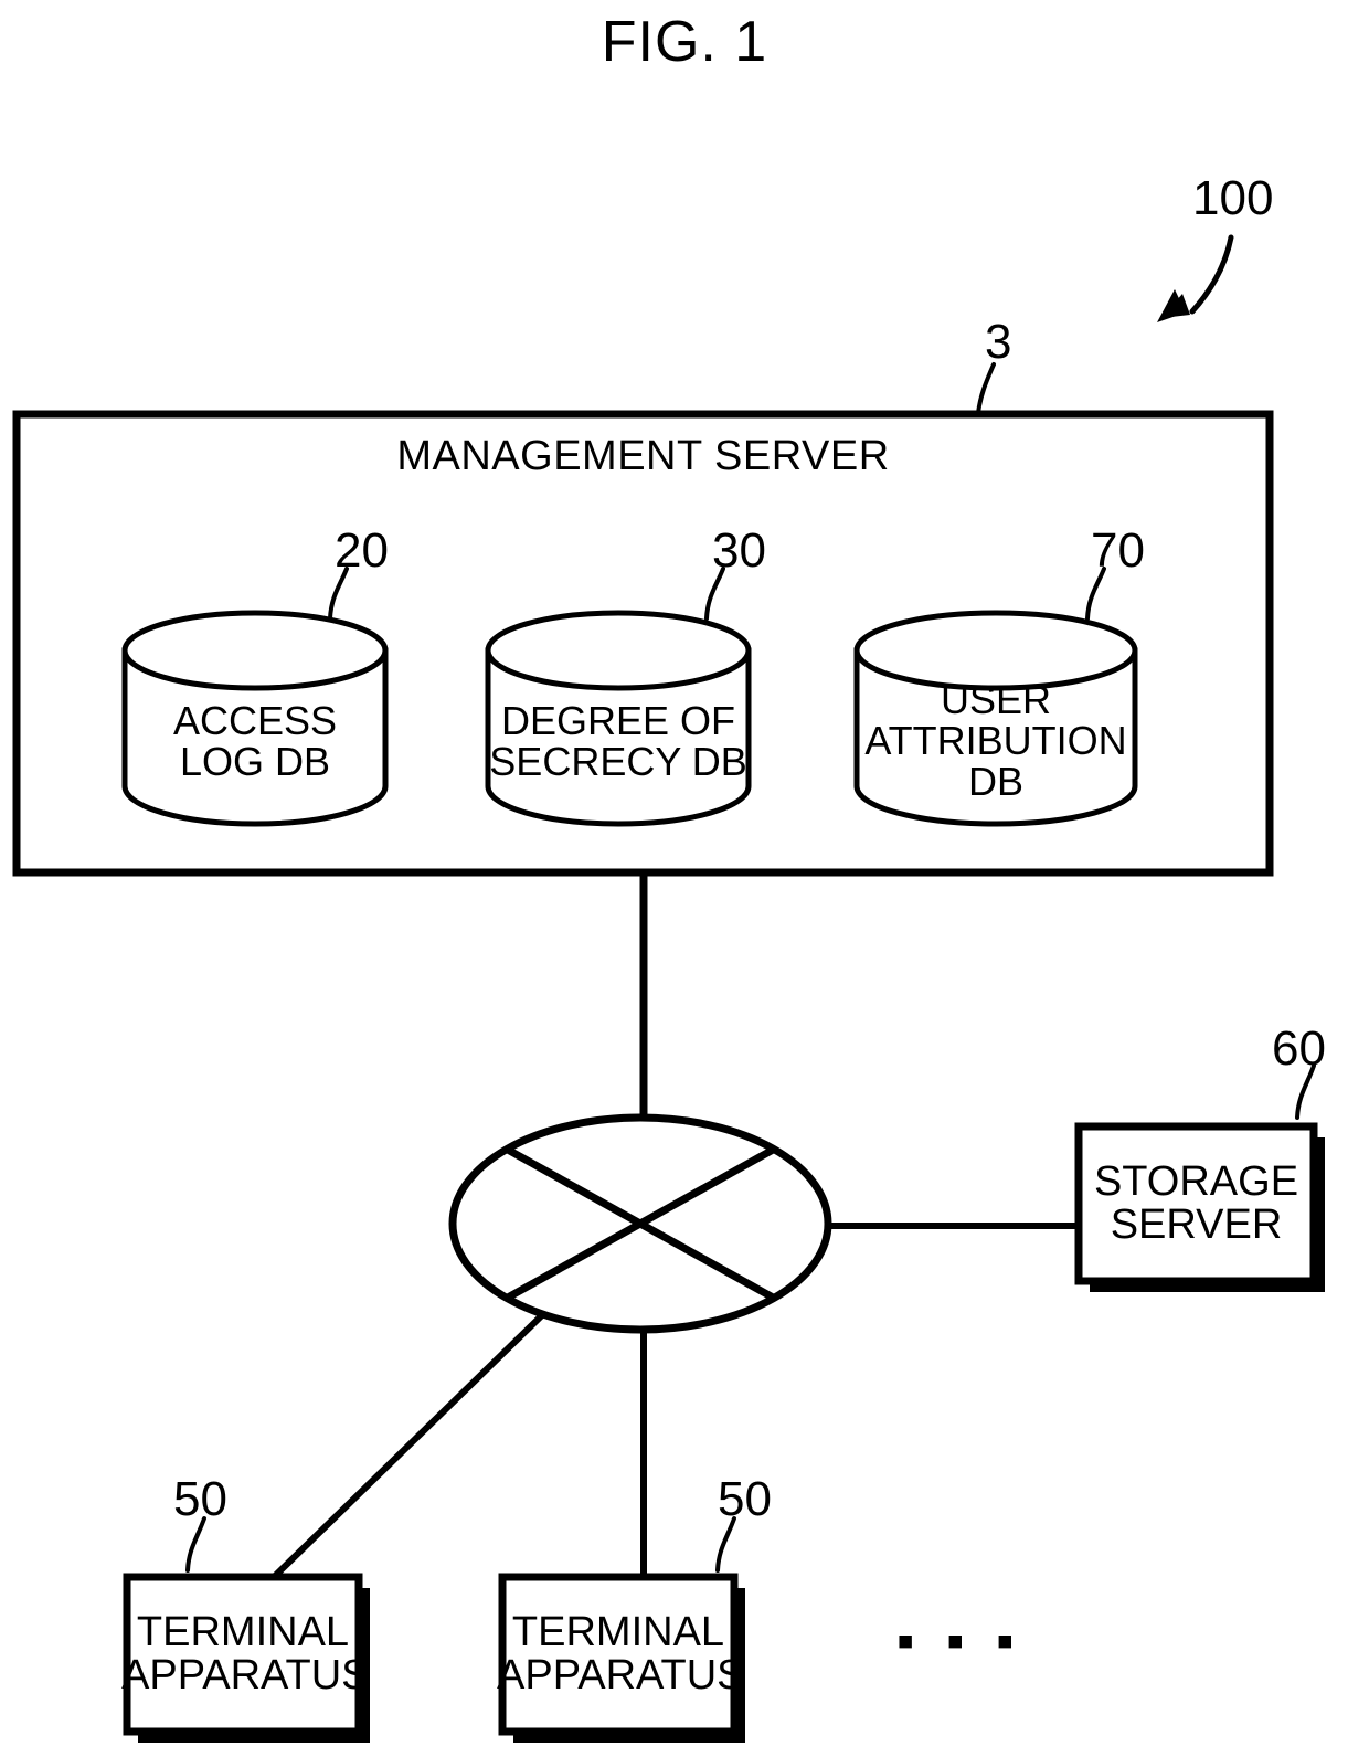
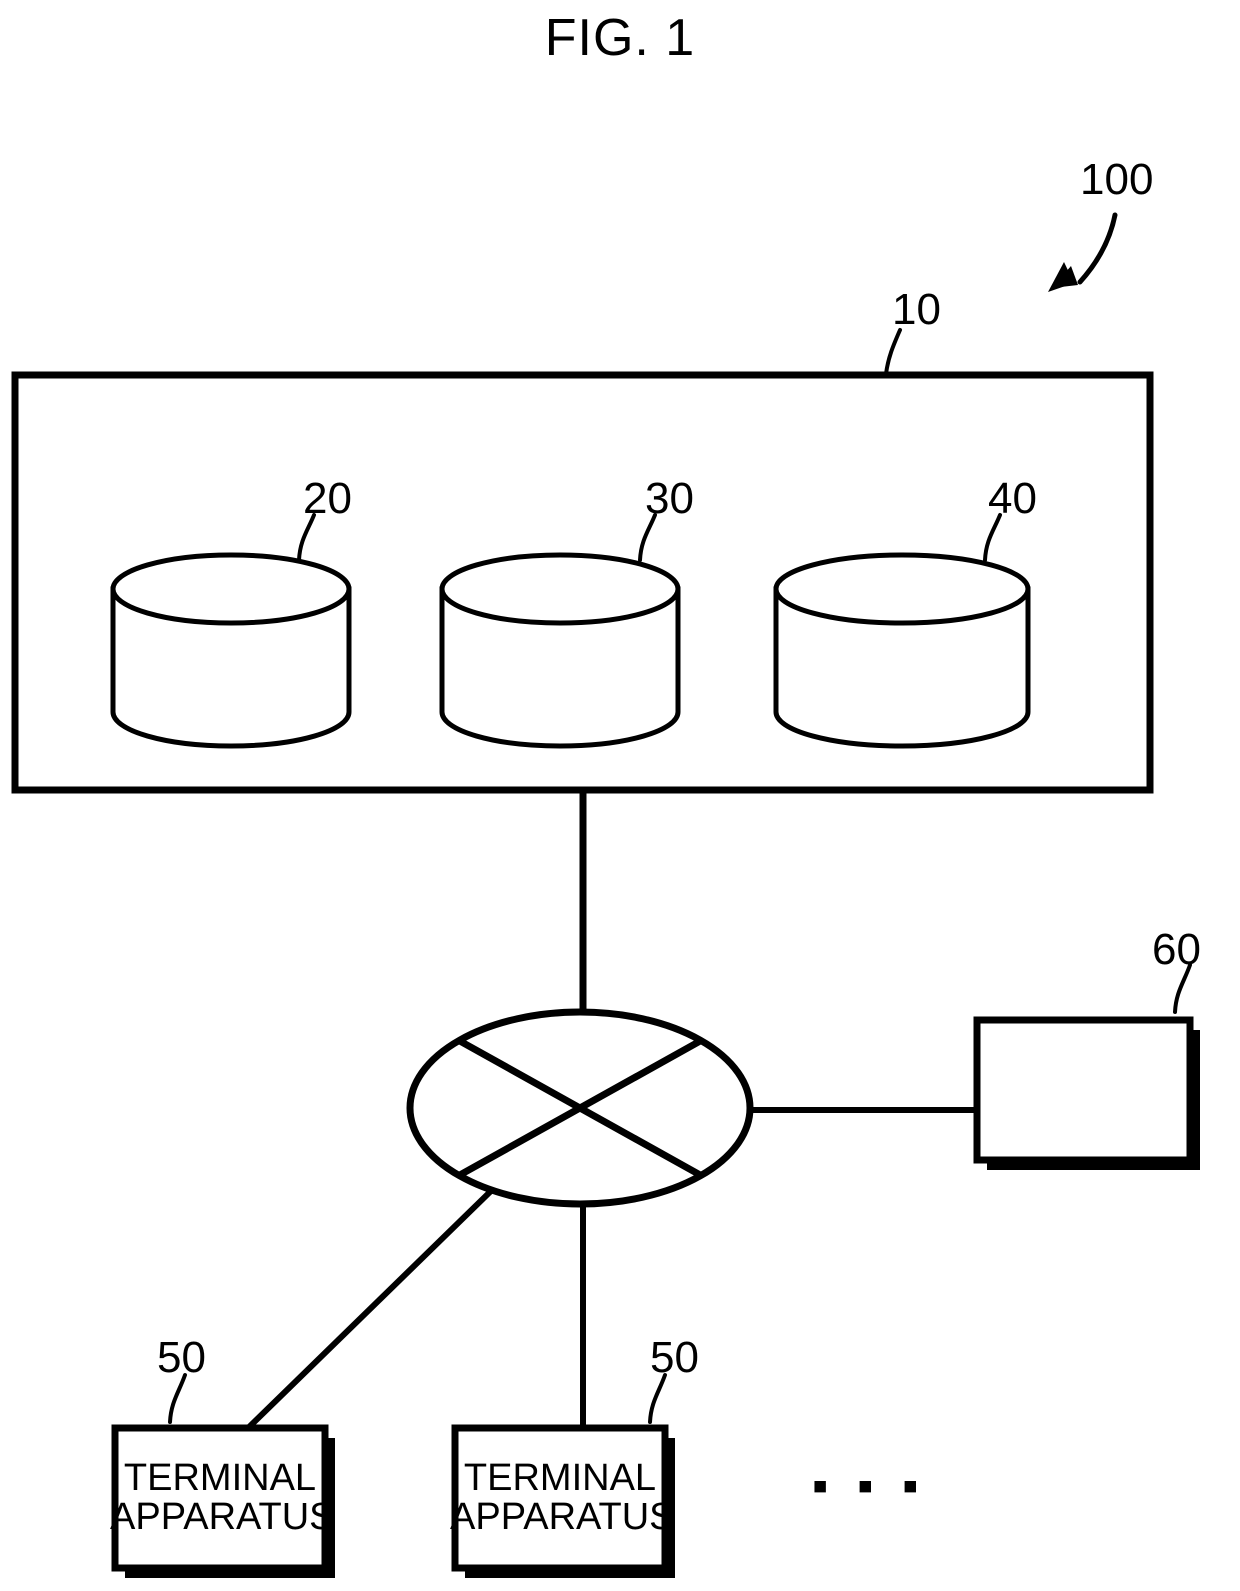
  FIG. 1
  100
- 3
+ 10
  20
  30
- 70
+ 40
  60
  50
  50
- MANAGEMENT SERVER
- ACCESS
- LOG DB
- DEGREE OF
- SECRECY DB
- USER
- ATTRIBUTION
- DB
- STORAGE
- SERVER
  TERMINAL
  APPARATUS
  TERMINAL
  APPARATUS
  ▪ ▪ ▪
